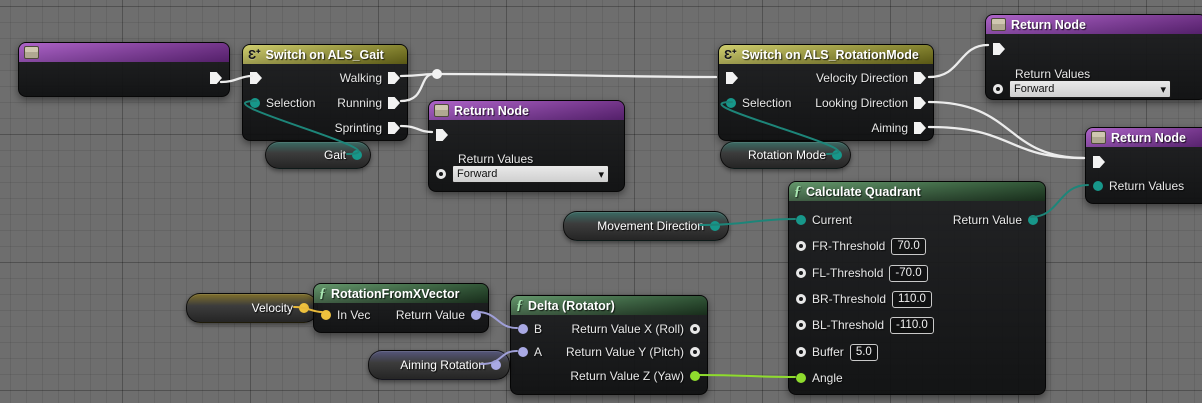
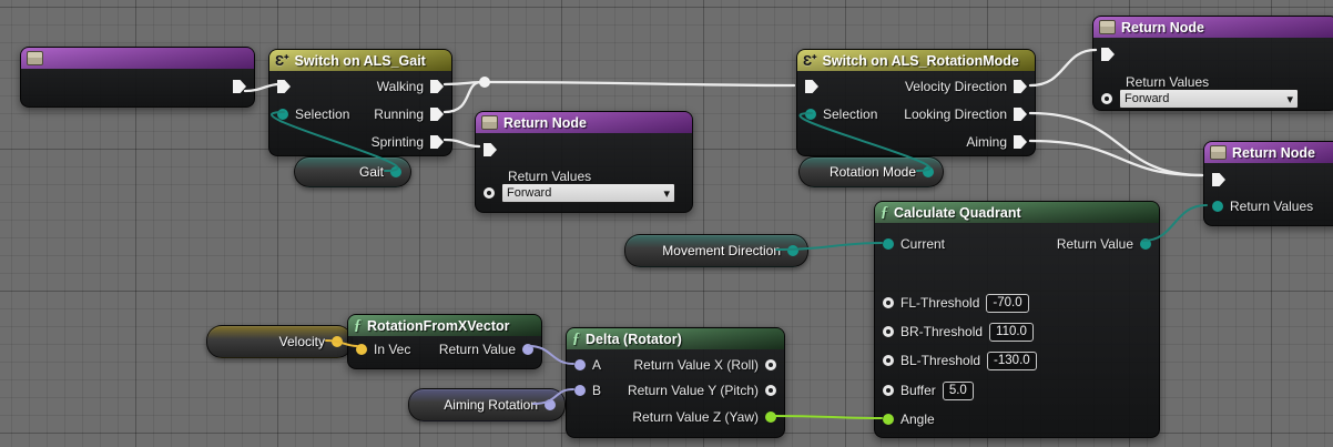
  Ɛ⁺
  Switch on ALS_Gait
  Walking
  Selection
  Running
  Sprinting
  Gait
  Return Node
  Return Values
  Forward
  ▾
  Ɛ⁺
  Switch on ALS_RotationMode
  Velocity Direction
  Selection
  Looking Direction
  Aiming
  Rotation Mode
  Return Node
  Return Values
  Forward
  ▾
  Return Node
  Return Values
  Movement Direction
  ƒ
  Calculate Quadrant
  Current
  Return Value
- FR-Threshold
- 70.0
  FL-Threshold
  -70.0
  BR-Threshold
  110.0
  BL-Threshold
- -110.0
+ -130.0
  Buffer
  5.0
  Angle
  Velocity
  ƒ
  RotationFromXVector
  In Vec
  Return Value
  ƒ
  Delta (Rotator)
- B
+ A
  Return Value X (Roll)
- A
+ B
  Return Value Y (Pitch)
  Return Value Z (Yaw)
  Aiming Rotation
